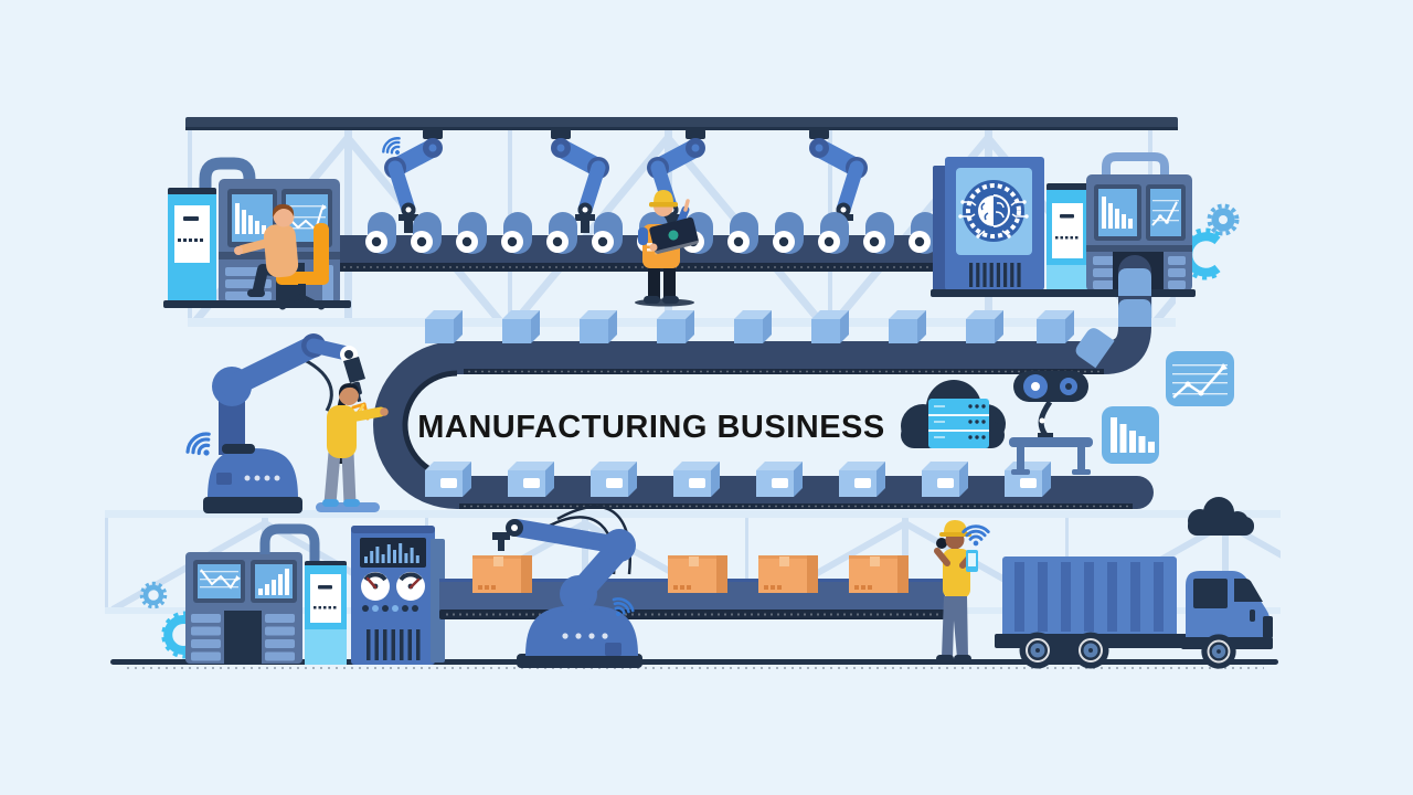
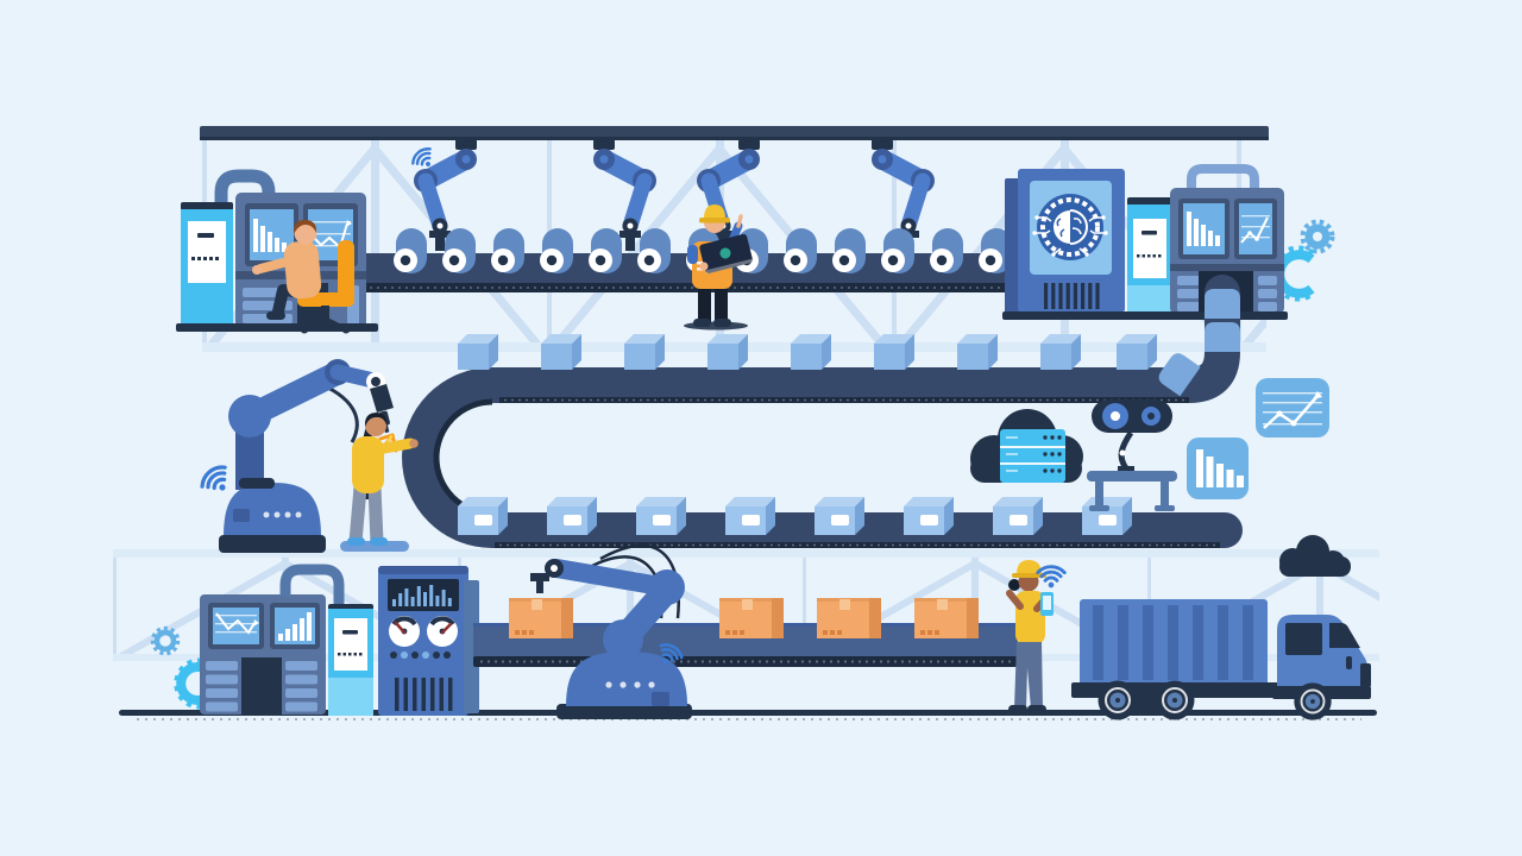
- MANUFACTURING BUSINESS
